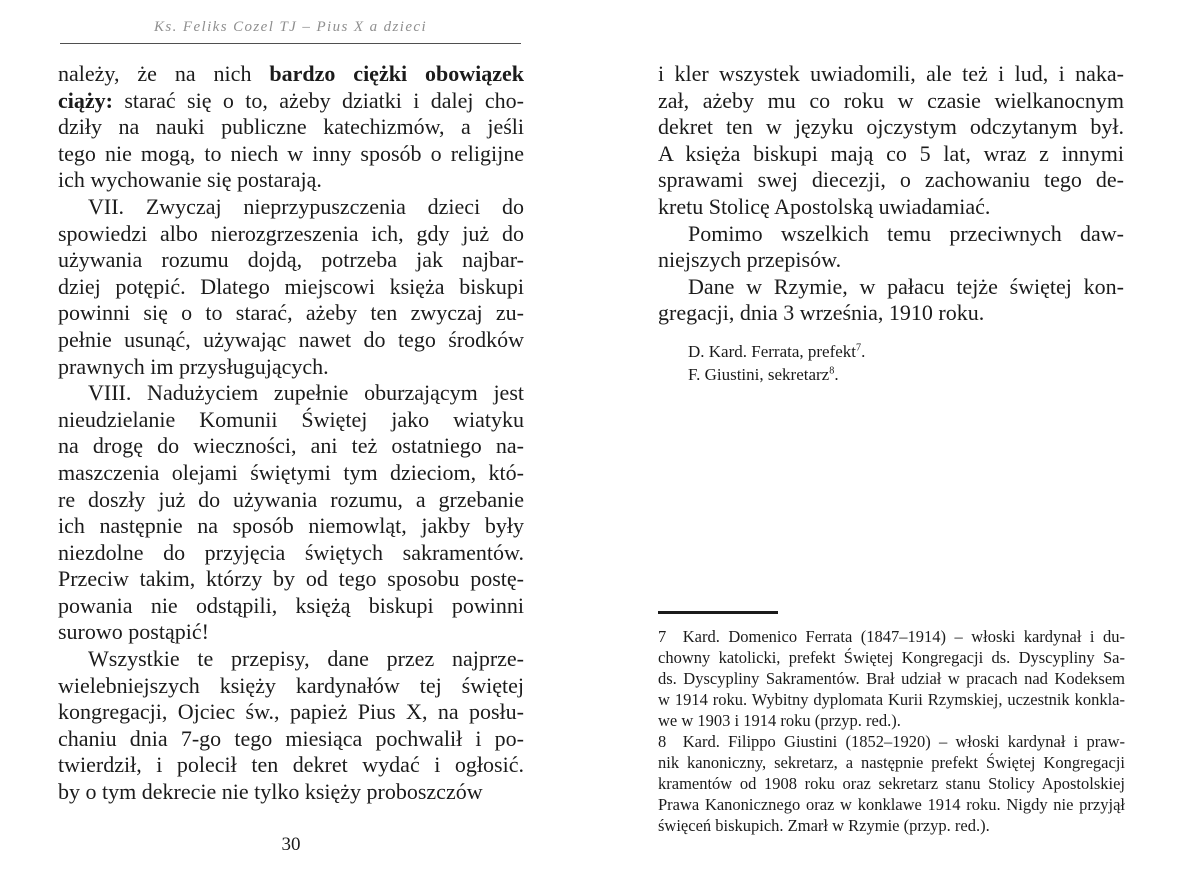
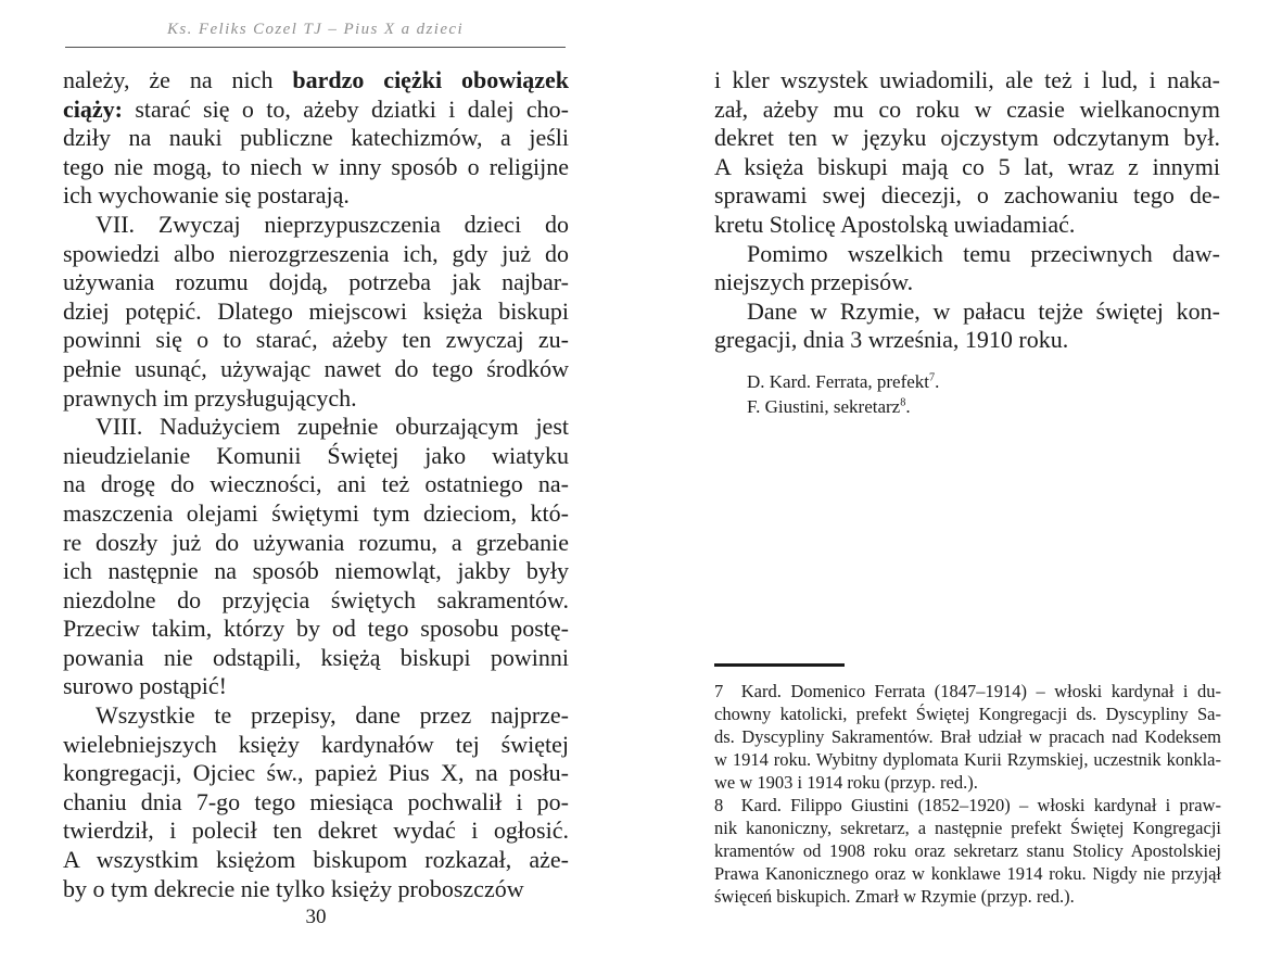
  Ks. Feliks Cozel TJ – Pius X a dzieci
  należy, że na nich bardzo ciężki obowiązek
  ciąży: starać się o to, ażeby dziatki i dalej cho-
  dziły na nauki publiczne katechizmów, a jeśli
  tego nie mogą, to niech w inny sposób o religijne
  ich wychowanie się postarają.
  VII. Zwyczaj nieprzypuszczenia dzieci do
  spowiedzi albo nierozgrzeszenia ich, gdy już do
  używania rozumu dojdą, potrzeba jak najbar-
  dziej potępić. Dlatego miejscowi księża biskupi
  powinni się o to starać, ażeby ten zwyczaj zu-
  pełnie usunąć, używając nawet do tego środków
  prawnych im przysługujących.
  VIII. Nadużyciem zupełnie oburzającym jest
  nieudzielanie Komunii Świętej jako wiatyku
  na drogę do wieczności, ani też ostatniego na-
  maszczenia olejami świętymi tym dzieciom, któ-
  re doszły już do używania rozumu, a grzebanie
  ich następnie na sposób niemowląt, jakby były
  niezdolne do przyjęcia świętych sakramentów.
  Przeciw takim, którzy by od tego sposobu postę-
  powania nie odstąpili, księżą biskupi powinni
  surowo postąpić!
  Wszystkie te przepisy, dane przez najprze-
  wielebniejszych księży kardynałów tej świętej
  kongregacji, Ojciec św., papież Pius X, na posłu-
  chaniu dnia 7-go tego miesiąca pochwalił i po-
  twierdził, i polecił ten dekret wydać i ogłosić.
+ A wszystkim księżom biskupom rozkazał, aże-
  by o tym dekrecie nie tylko księży proboszczów
  i kler wszystek uwiadomili, ale też i lud, i naka-
  zał, ażeby mu co roku w czasie wielkanocnym
  dekret ten w języku ojczystym odczytanym był.
  A księża biskupi mają co 5 lat, wraz z innymi
  sprawami swej diecezji, o zachowaniu tego de-
  kretu Stolicę Apostolską uwiadamiać.
  Pomimo wszelkich temu przeciwnych daw-
  niejszych przepisów.
  Dane w Rzymie, w pałacu tejże świętej kon-
  gregacji, dnia 3 września, 1910 roku.
  D. Kard. Ferrata, prefekt7.
  F. Giustini, sekretarz8.
  7 Kard. Domenico Ferrata (1847–1914) – włoski kardynał i du-
  chowny katolicki, prefekt Świętej Kongregacji ds. Dyscypliny Sa-
  ds. Dyscypliny Sakramentów. Brał udział w pracach nad Kodeksem
  w 1914 roku. Wybitny dyplomata Kurii Rzymskiej, uczestnik konkla-
  we w 1903 i 1914 roku (przyp. red.).
  8 Kard. Filippo Giustini (1852–1920) – włoski kardynał i praw-
  nik kanoniczny, sekretarz, a następnie prefekt Świętej Kongregacji
  kramentów od 1908 roku oraz sekretarz stanu Stolicy Apostolskiej
  Prawa Kanonicznego oraz w konklawe 1914 roku. Nigdy nie przyjął
  święceń biskupich. Zmarł w Rzymie (przyp. red.).
  30
